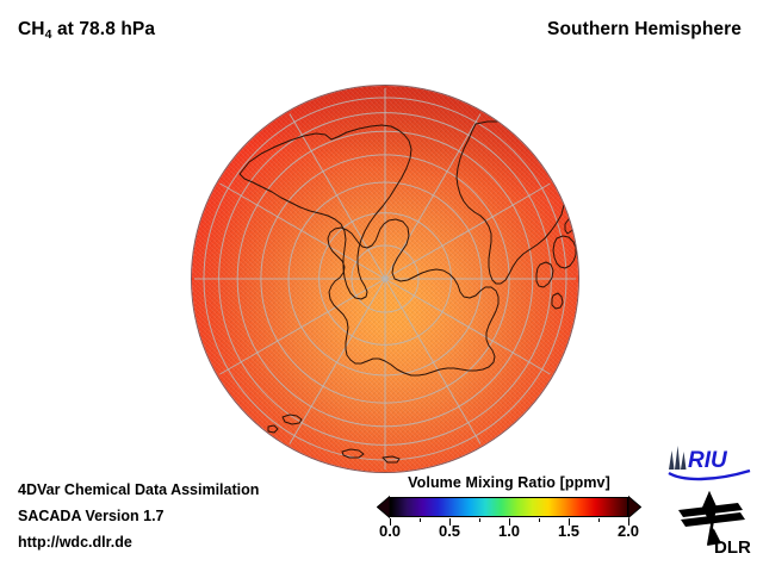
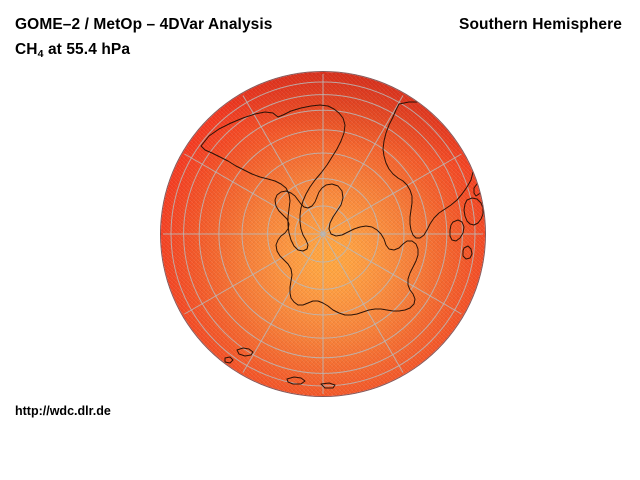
+ GOME–2 / MetOp – 4DVar Analysis
- CH4 at 78.8 hPa
+ CH4 at 55.4 hPa
  Southern Hemisphere
- 4DVar Chemical Data Assimilation
- SACADA Version 1.7
  http://wdc.dlr.de
- Volume Mixing Ratio [ppmv]
- 0.0
- 0.5
- 1.0
- 1.5
- 2.0
- RIU
- DLR
